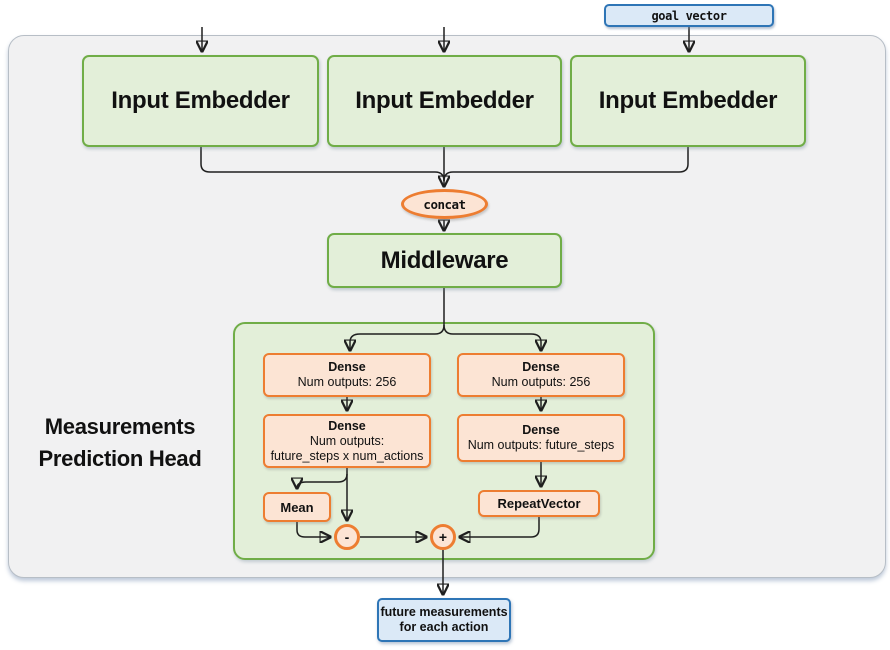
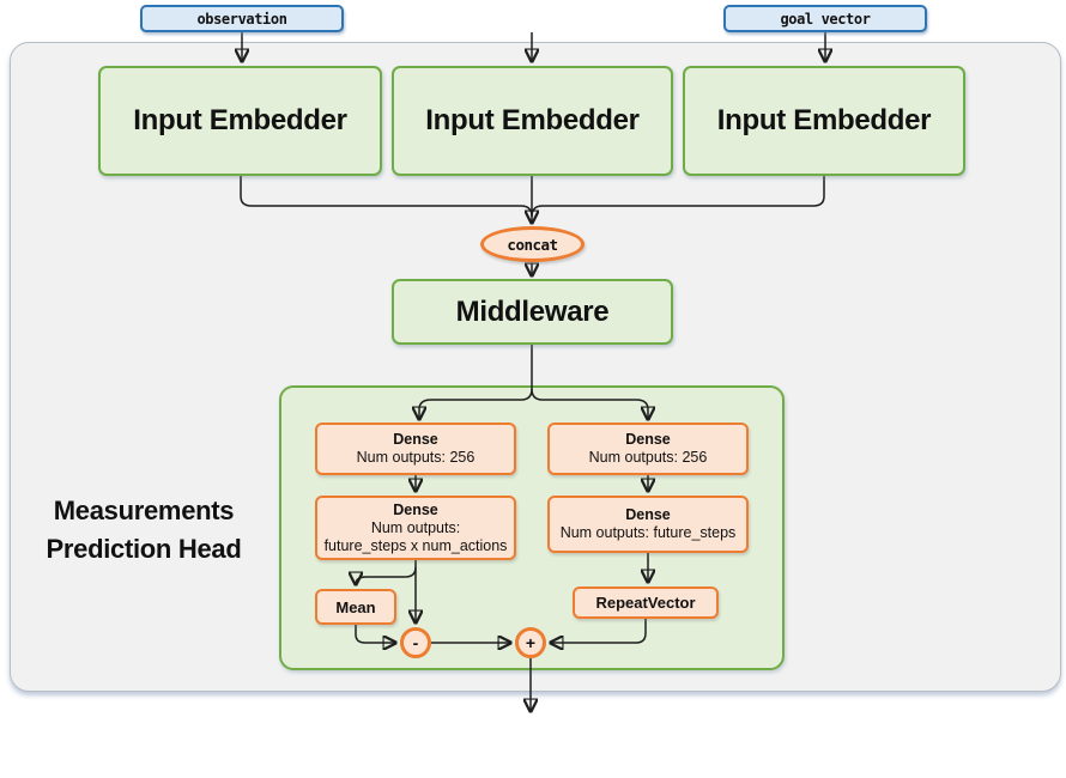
+ observation
  goal vector
  Input Embedder
  Input Embedder
  Input Embedder
  concat
  Middleware
  Measurements
  Prediction Head
  Dense
  Num outputs: 256
  Dense
  Num outputs:
  future_steps x num_actions
  Dense
  Num outputs: 256
  Dense
  Num outputs: future_steps
  Mean
  RepeatVector
  -
  +
- future measurements
- for each action
